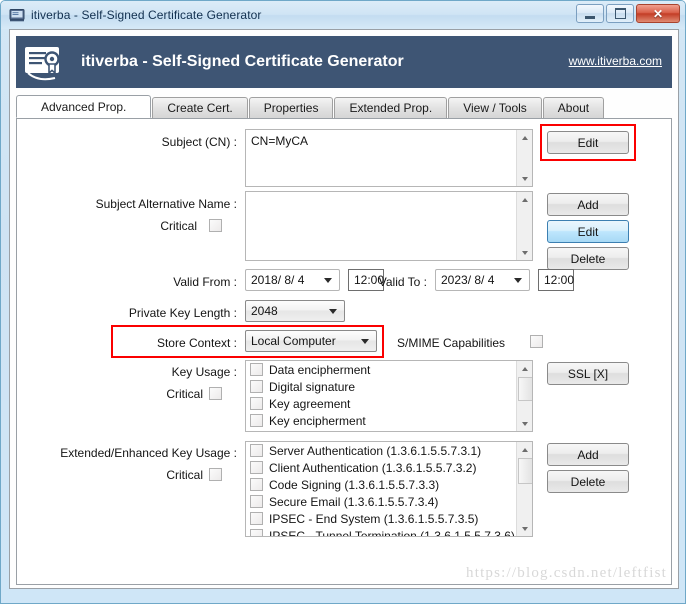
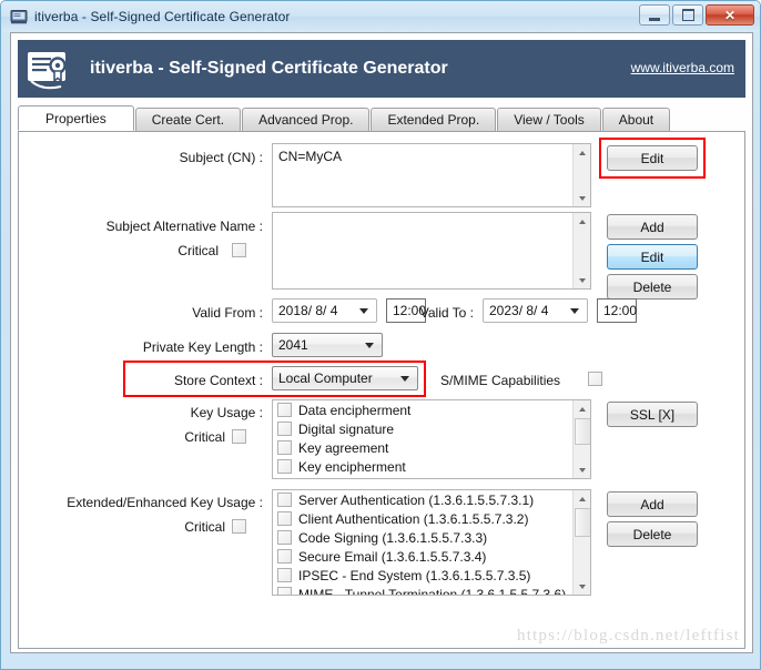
  itiverba - Self-Signed Certificate Generator
  ✕
  itiverba - Self-Signed Certificate Generator
  www.itiverba.com
- Advanced Prop.
+ Properties
  Create Cert.
- Properties
+ Advanced Prop.
  Extended Prop.
  View / Tools
  About
  Subject (CN) :
  CN=MyCA
  Edit
  Subject Alternative Name :
  Critical
  Add
  Edit
  Delete
  Valid From :
  2018/ 8/ 4
  12:00
  Valid To :
  2023/ 8/ 4
  12:00
  Private Key Length :
- 2048
+ 2041
  Store Context :
  Local Computer
  S/MIME Capabilities
  Key Usage :
  Critical
  Data encipherment
  Digital signature
  Key agreement
  Key encipherment
  SSL [X]
  Extended/Enhanced Key Usage :
  Critical
  Server Authentication (1.3.6.1.5.5.7.3.1)
  Client Authentication (1.3.6.1.5.5.7.3.2)
  Code Signing (1.3.6.1.5.5.7.3.3)
  Secure Email (1.3.6.1.5.5.7.3.4)
  IPSEC - End System (1.3.6.1.5.5.7.3.5)
- IPSEC - Tunnel Termination (1.3.6.1.5.5.7.3.6)
+ MIME - Tunnel Termination (1.3.6.1.5.5.7.3.6)
  Add
  Delete
  https://blog.csdn.net/leftfist
